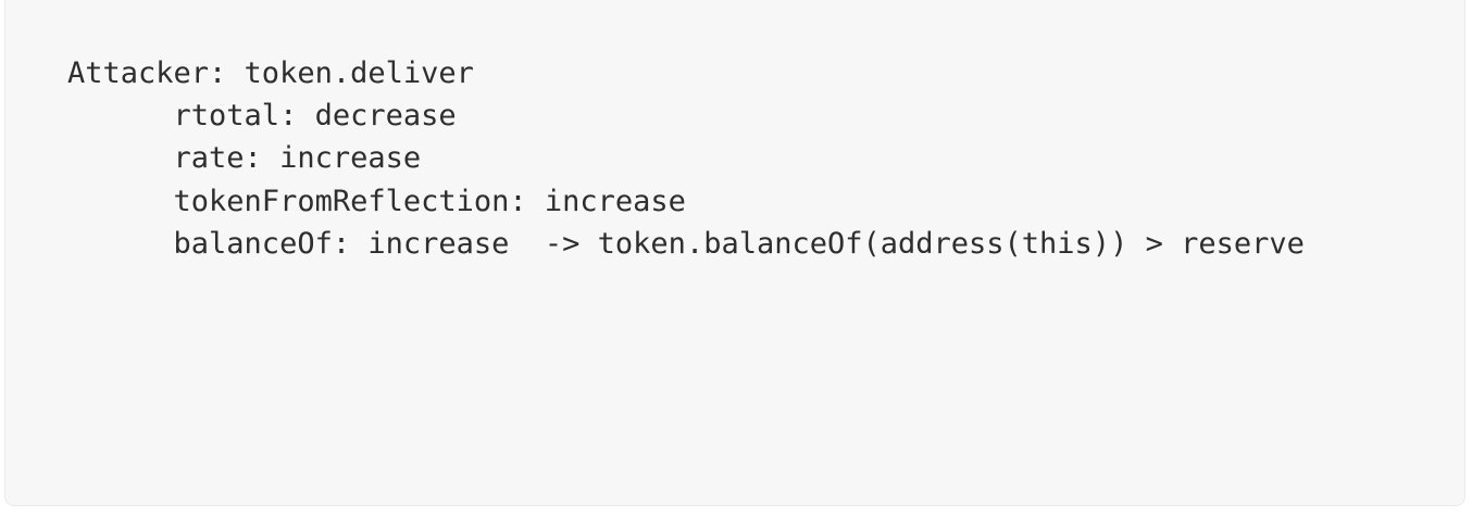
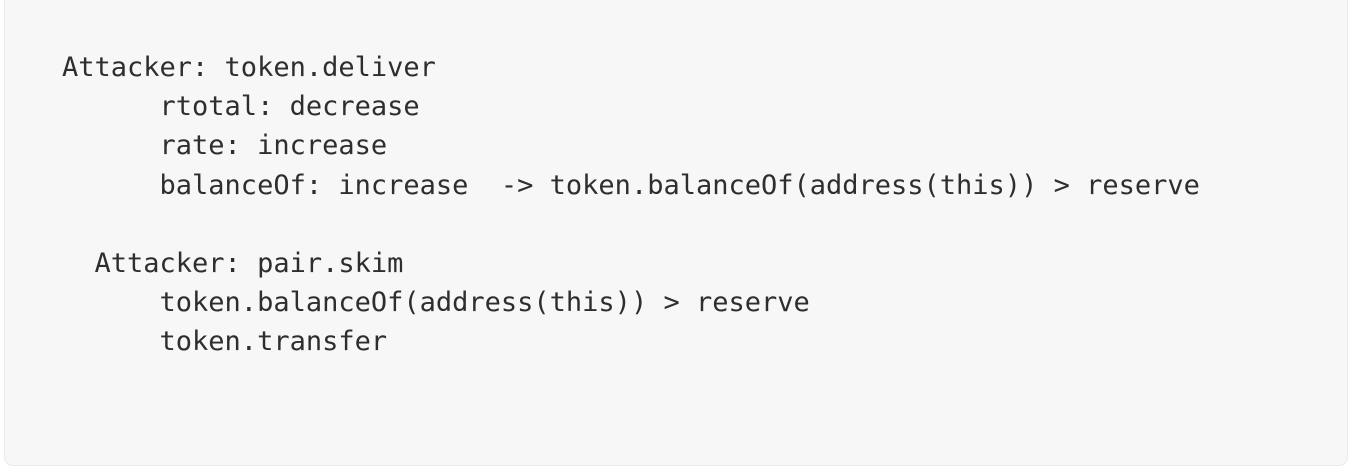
  Attacker: token.deliver
  rtotal: decrease
  rate: increase
- tokenFromReflection: increase
  balanceOf: increase -> token.balanceOf(address(this)) > reserve
+ Attacker: pair.skim
+ token.balanceOf(address(this)) > reserve
+ token.transfer
